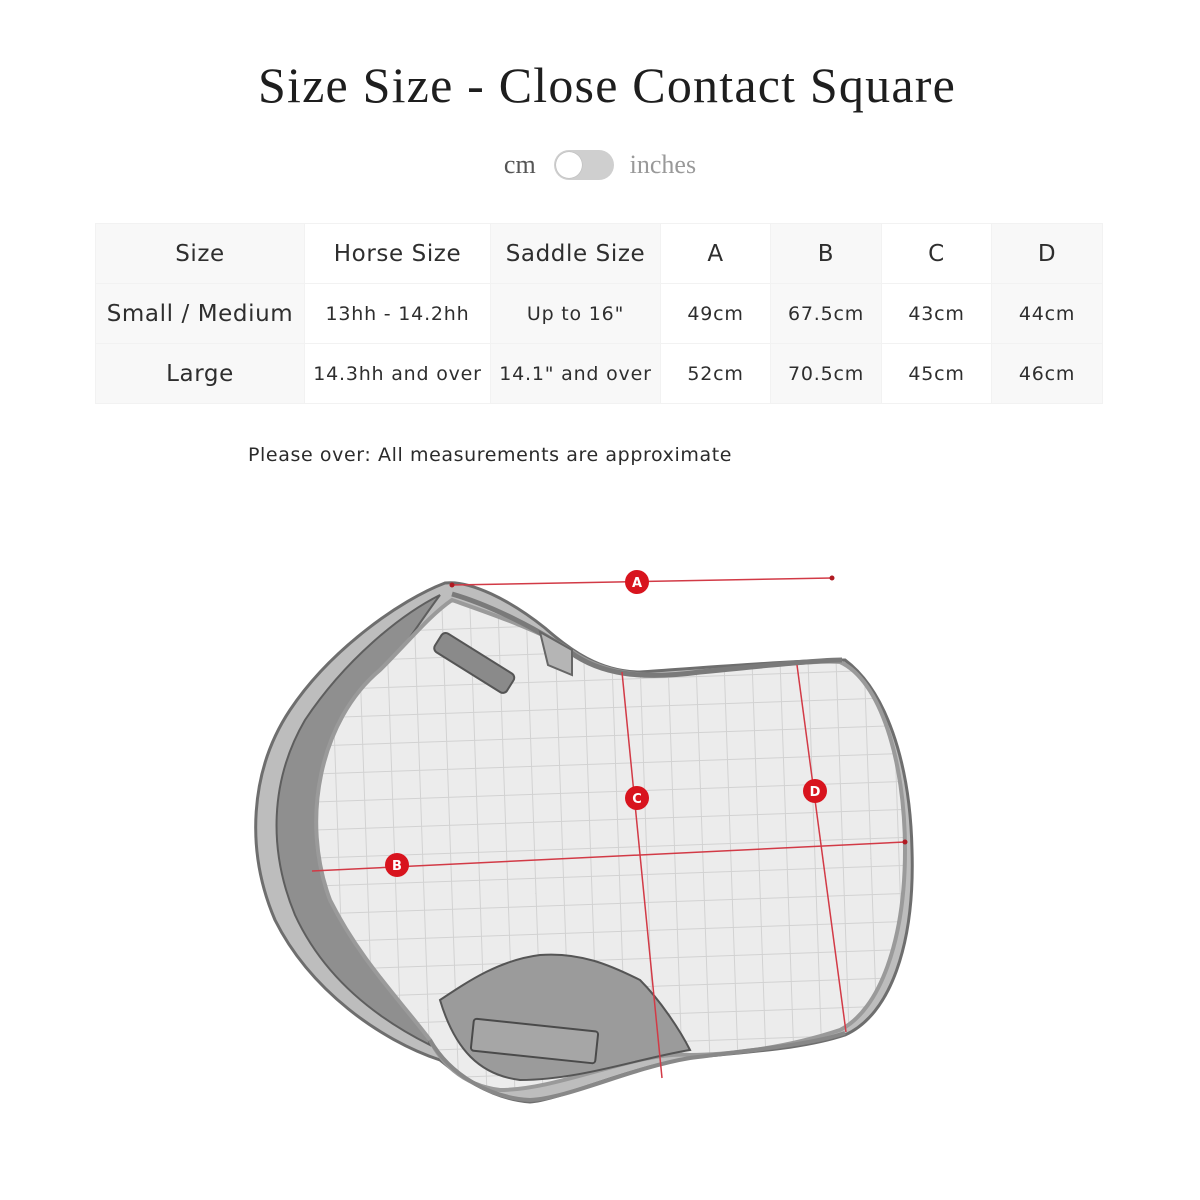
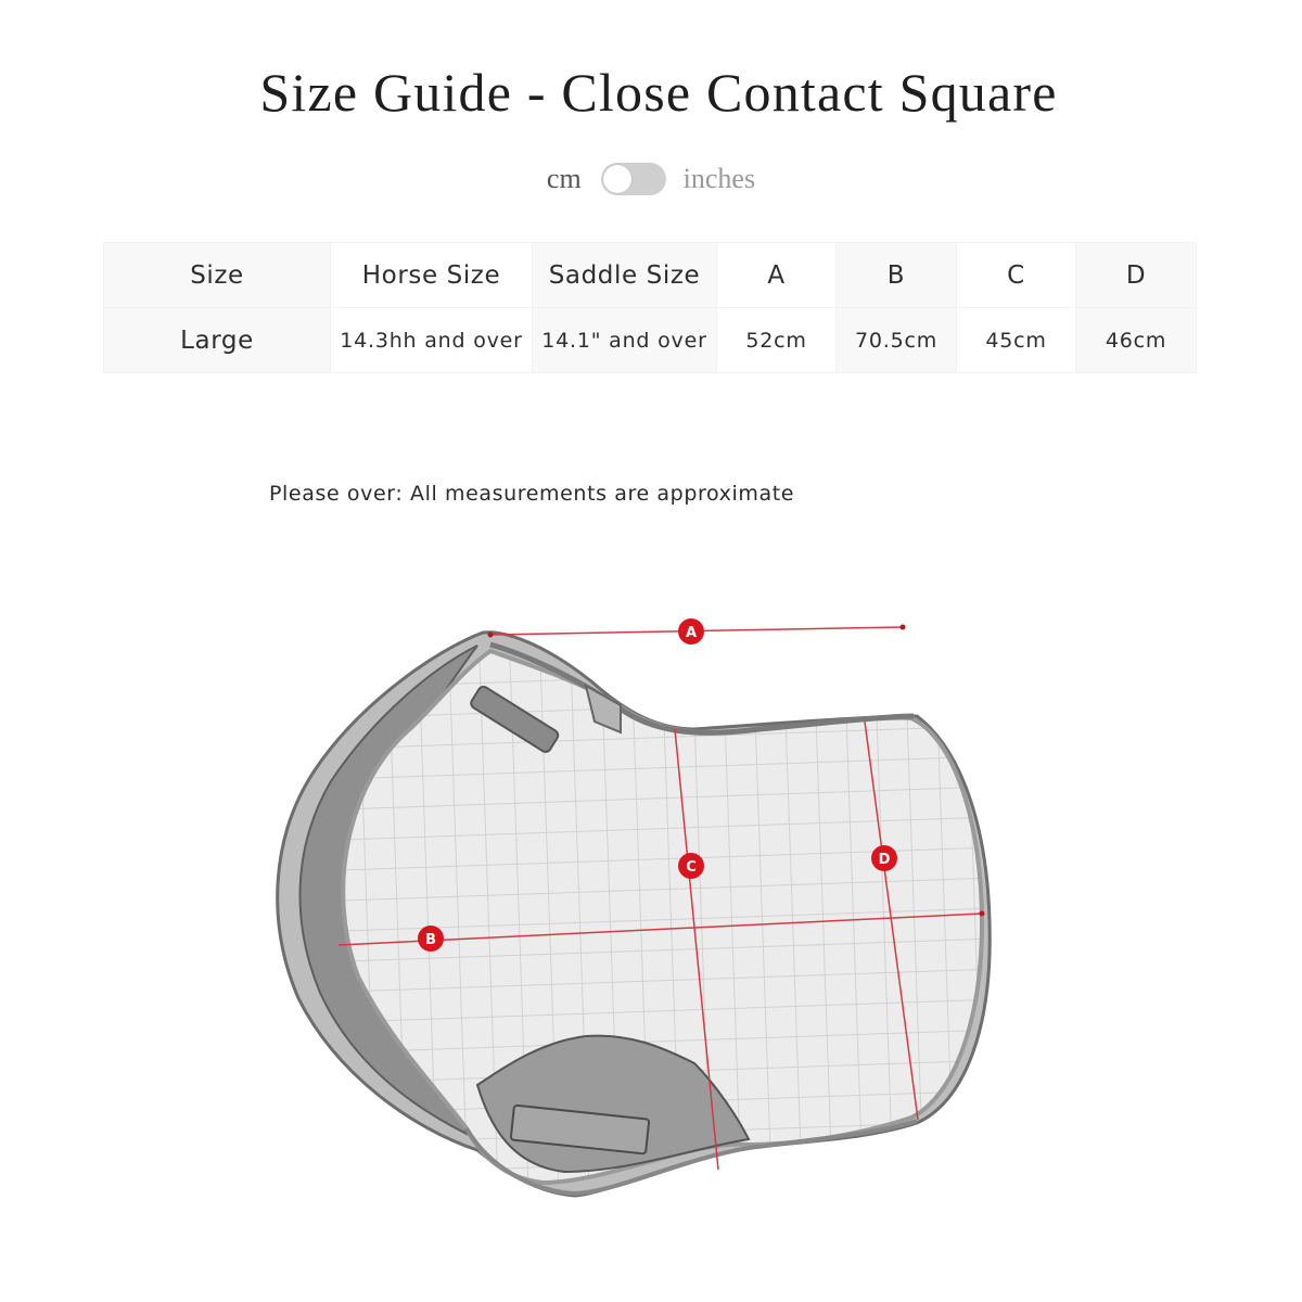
- Size Size - Close Contact Square
+ Size Guide - Close Contact Square
  cm
  inches
  Size	Horse Size	Saddle Size	A	B	C	D
- Small / Medium	13hh - 14.2hh	Up to 16"	49cm	67.5cm	43cm	44cm
  Large	14.3hh and over	14.1" and over	52cm	70.5cm	45cm	46cm
  Please over: All measurements are approximate
  A
  B
  C
  D
